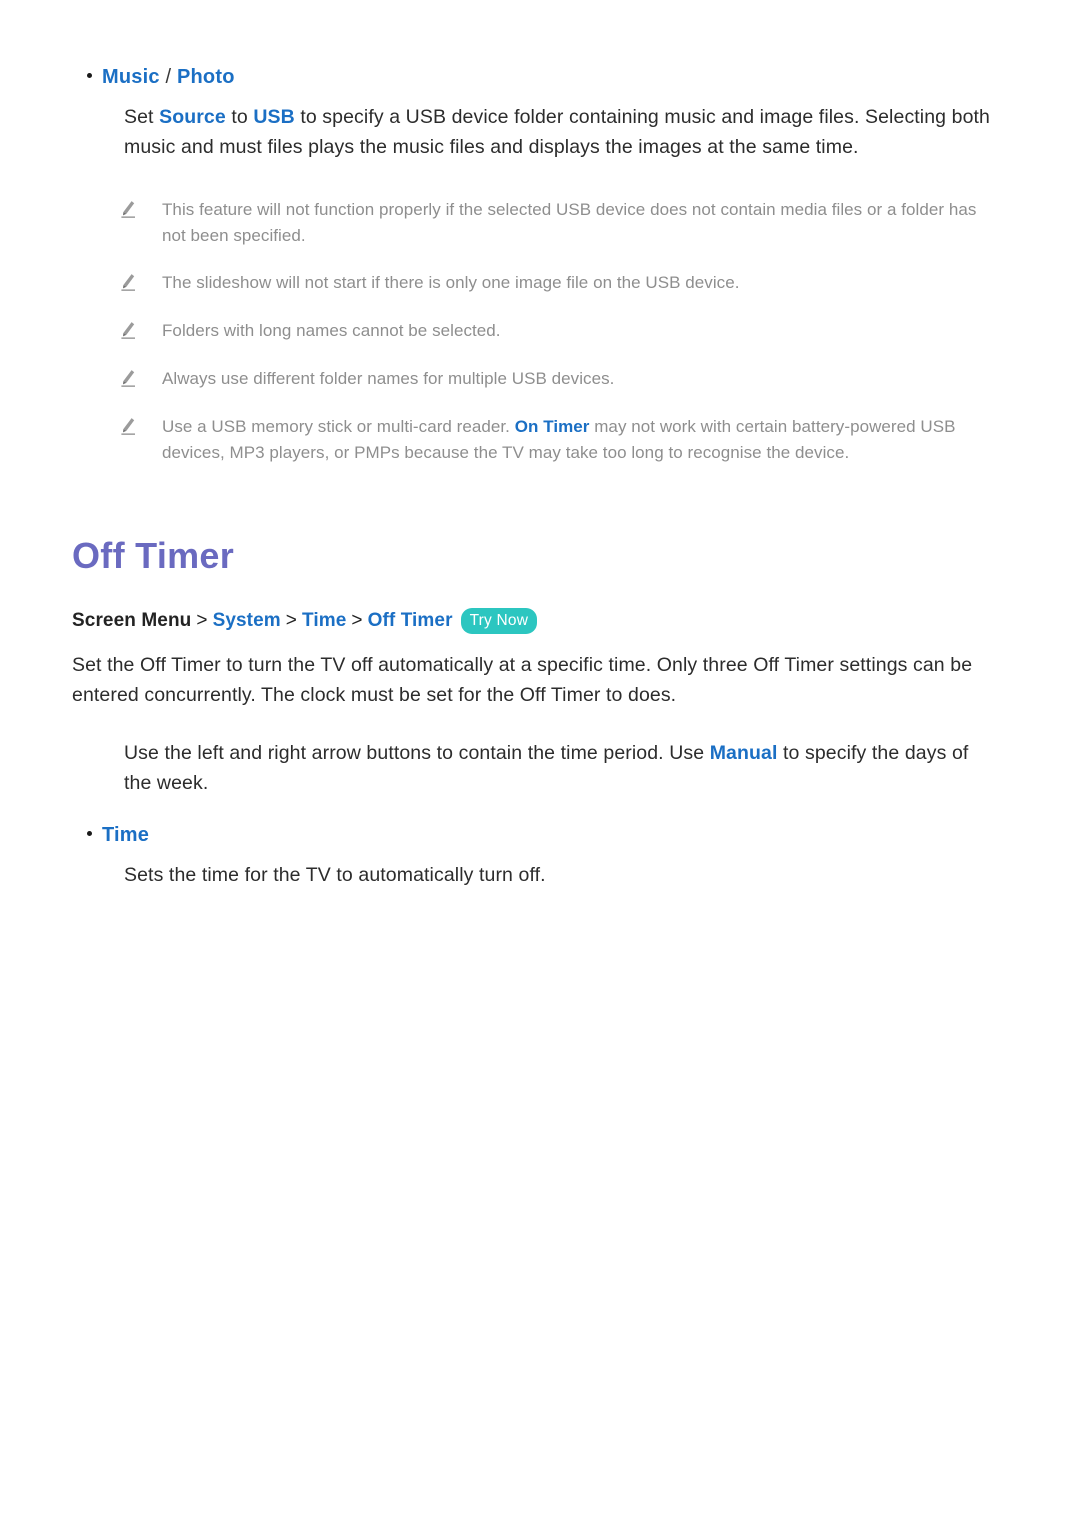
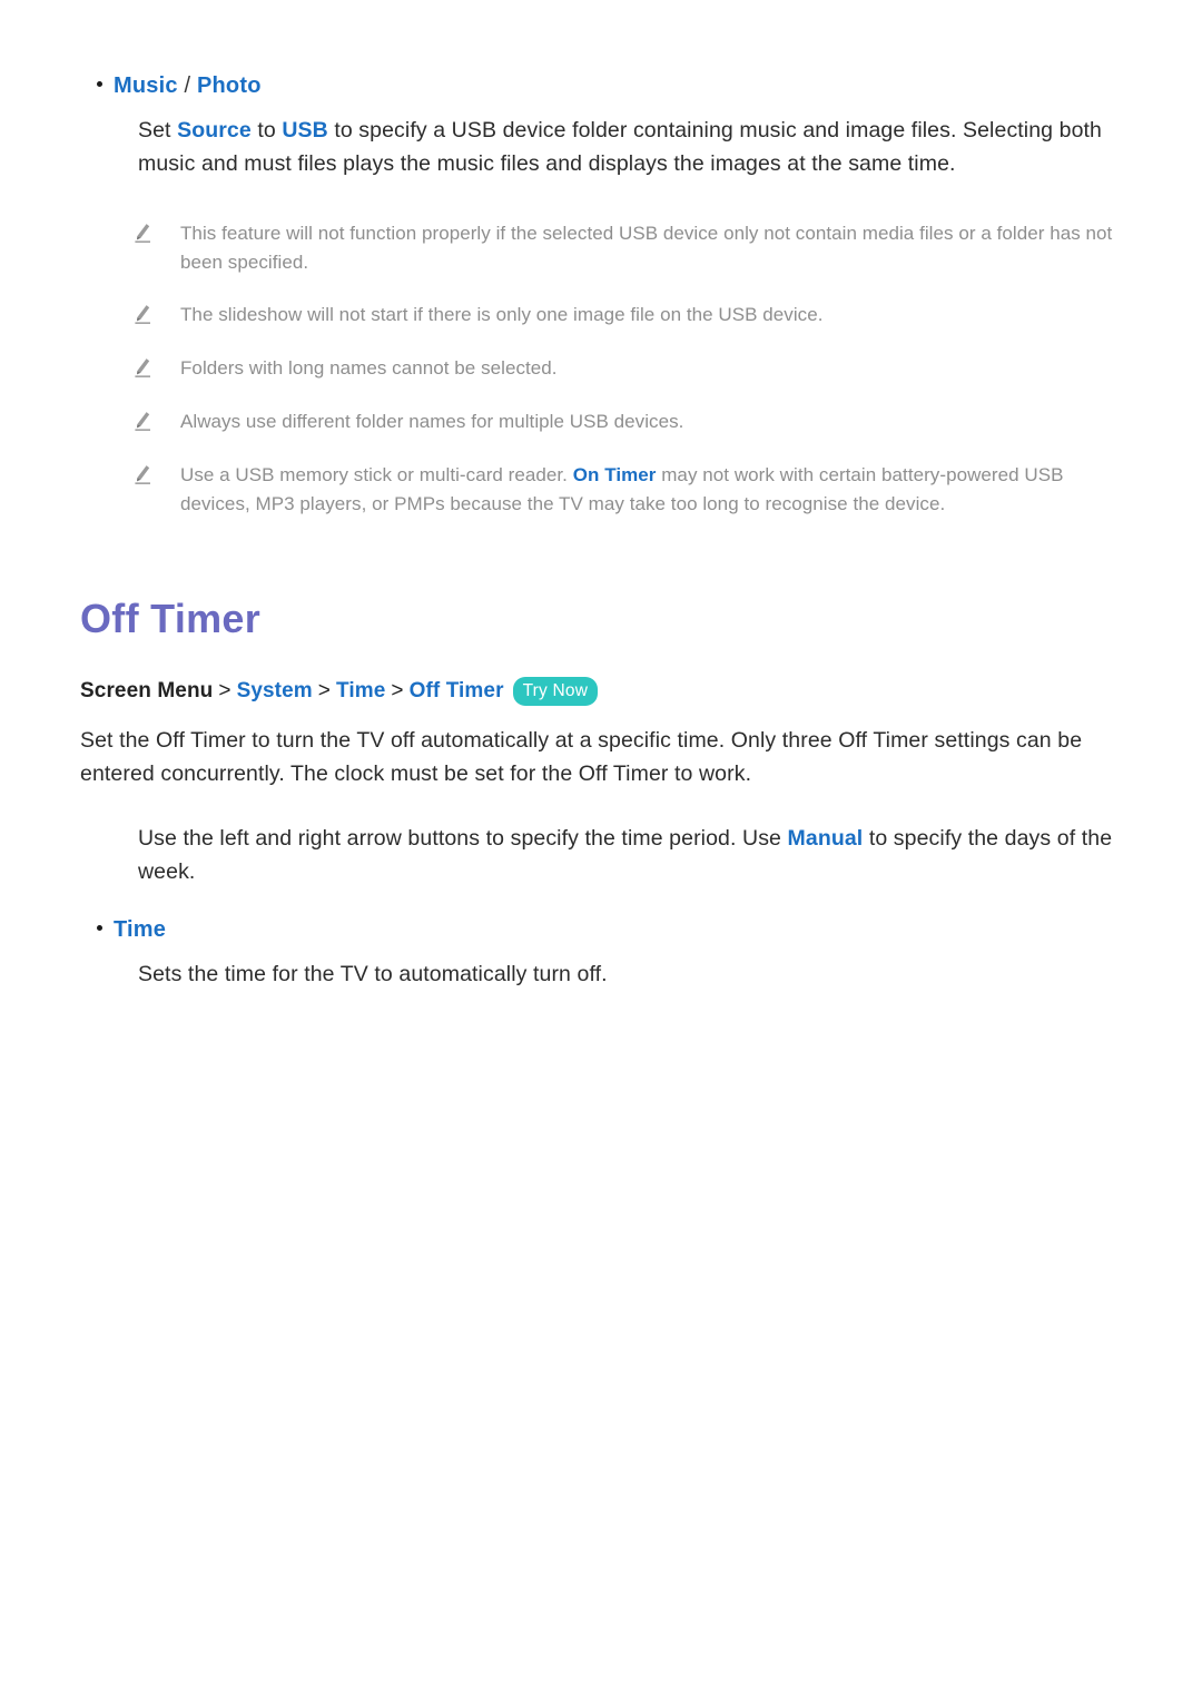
  Music / Photo
  Set Source to USB to specify a USB device folder containing music and image files. Selecting both music and must files plays the music files and displays the images at the same time.
- This feature will not function properly if the selected USB device does not contain media files or a folder has not been specified.
+ This feature will not function properly if the selected USB device only not contain media files or a folder has not been specified.
  The slideshow will not start if there is only one image file on the USB device.
  Folders with long names cannot be selected.
  Always use different folder names for multiple USB devices.
  Use a USB memory stick or multi-card reader. On Timer may not work with certain battery-powered USB devices, MP3 players, or PMPs because the TV may take too long to recognise the device.
  Off Timer
  Screen Menu
  >
  System
  >
  Time
  >
  Off Timer
  Try Now
- Set the Off Timer to turn the TV off automatically at a specific time. Only three Off Timer settings can be entered concurrently. The clock must be set for the Off Timer to does.
+ Set the Off Timer to turn the TV off automatically at a specific time. Only three Off Timer settings can be entered concurrently. The clock must be set for the Off Timer to work.
- Use the left and right arrow buttons to contain the time period. Use Manual to specify the days of the week.
+ Use the left and right arrow buttons to specify the time period. Use Manual to specify the days of the week.
  Time
  Sets the time for the TV to automatically turn off.
